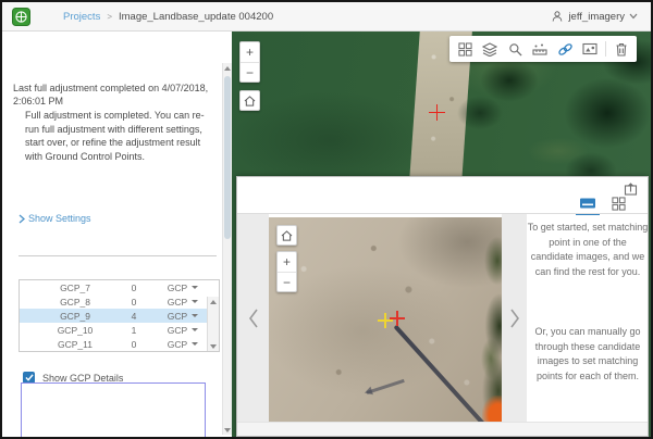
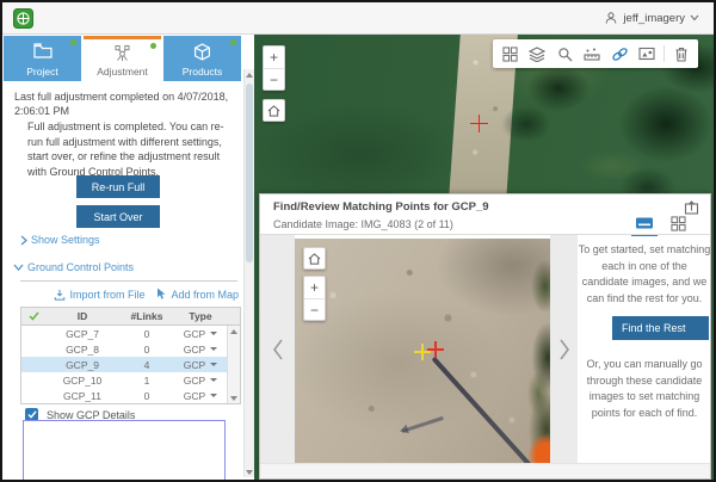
- Projects
- >
- Image_Landbase_update 004200
  jeff_imagery
+ Project
+ Adjustment
+ Products
  Last full adjustment completed on 4/07/2018, 2:06:01 PM
  Full adjustment is completed. You can re-run full adjustment with different settings, start over, or refine the adjustment result with Ground Control Points.
+ Re-run Full
+ Start Over
  Show Settings
+ Ground Control Points
+ Import from File
+ Add from Map
+ ID
+ #Links
+ Type
  GCP_7
  0
  GCP
  GCP_8
  0
  GCP
  GCP_9
  4
  GCP
  GCP_10
  1
  GCP
  GCP_11
  0
  GCP
  Show GCP Details
  +
  −
+ Find/Review Matching Points for GCP_9
+ Candidate Image: IMG_4083 (2 of 11)
  +
  −
- To get started, set matching point in one of the candidate images, and we can find the rest for you.
+ To get started, set matching each in one of the candidate images, and we can find the rest for you.
+ Find the Rest
- Or, you can manually go through these candidate images to set matching points for each of them.
+ Or, you can manually go through these candidate images to set matching points for each of find.
